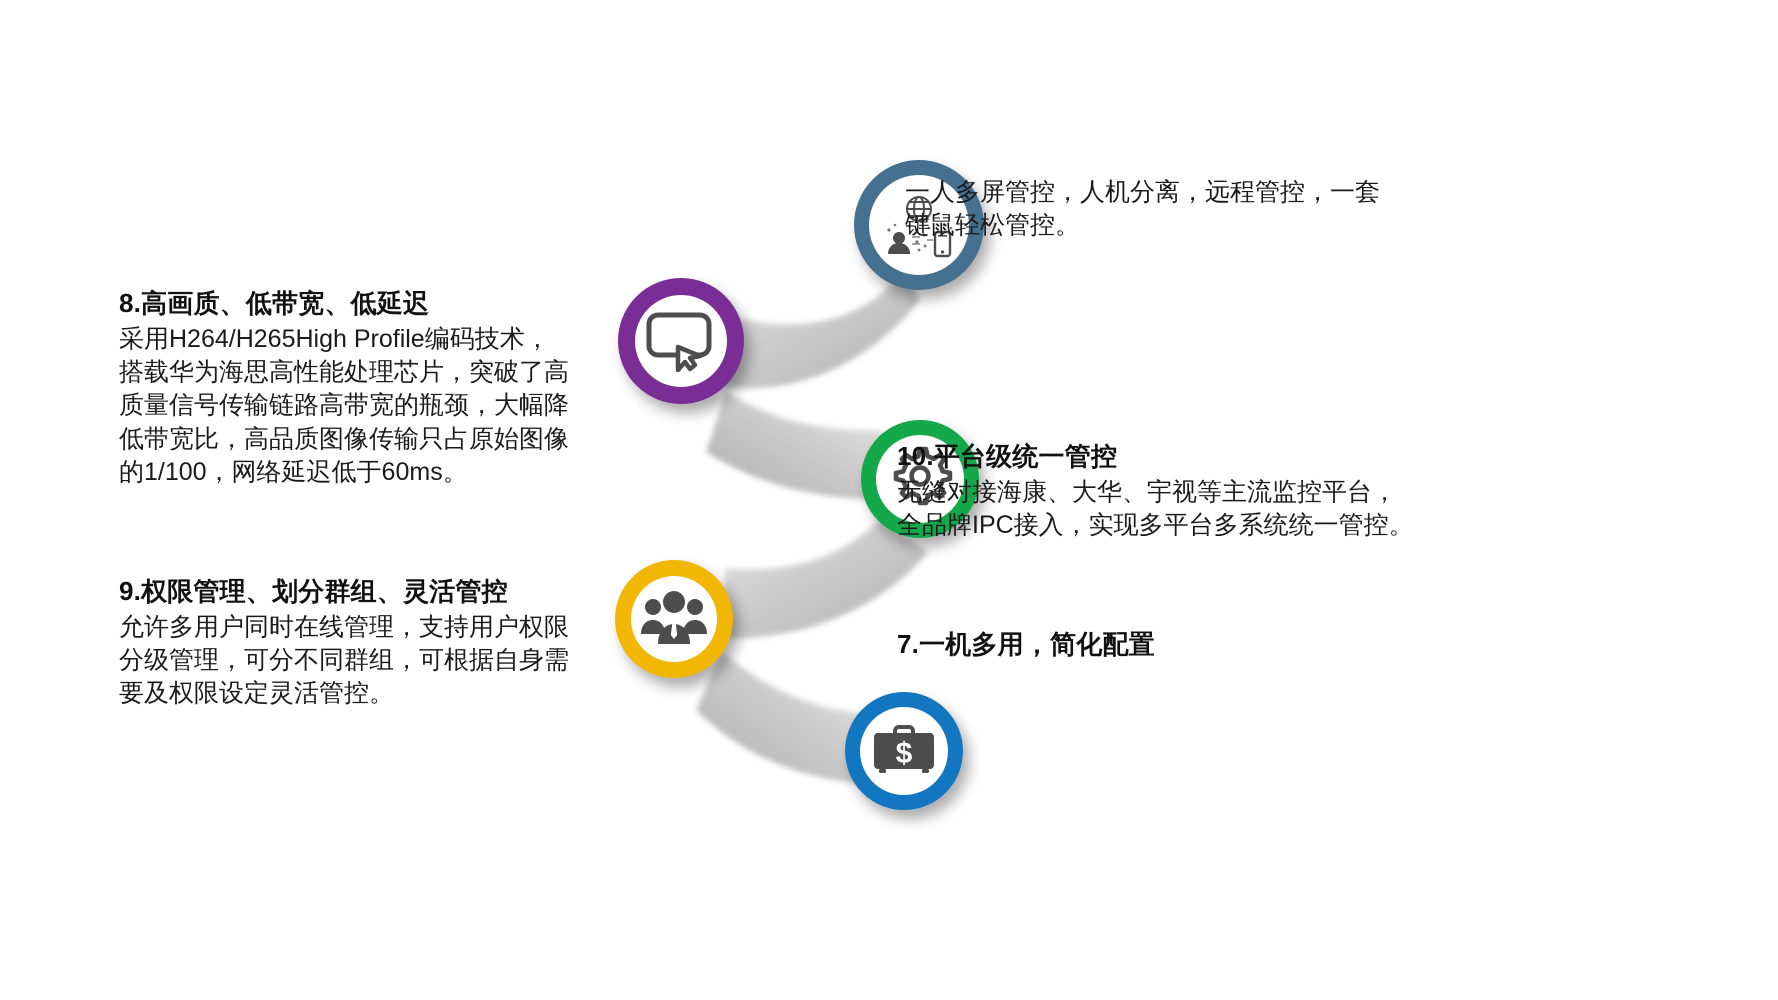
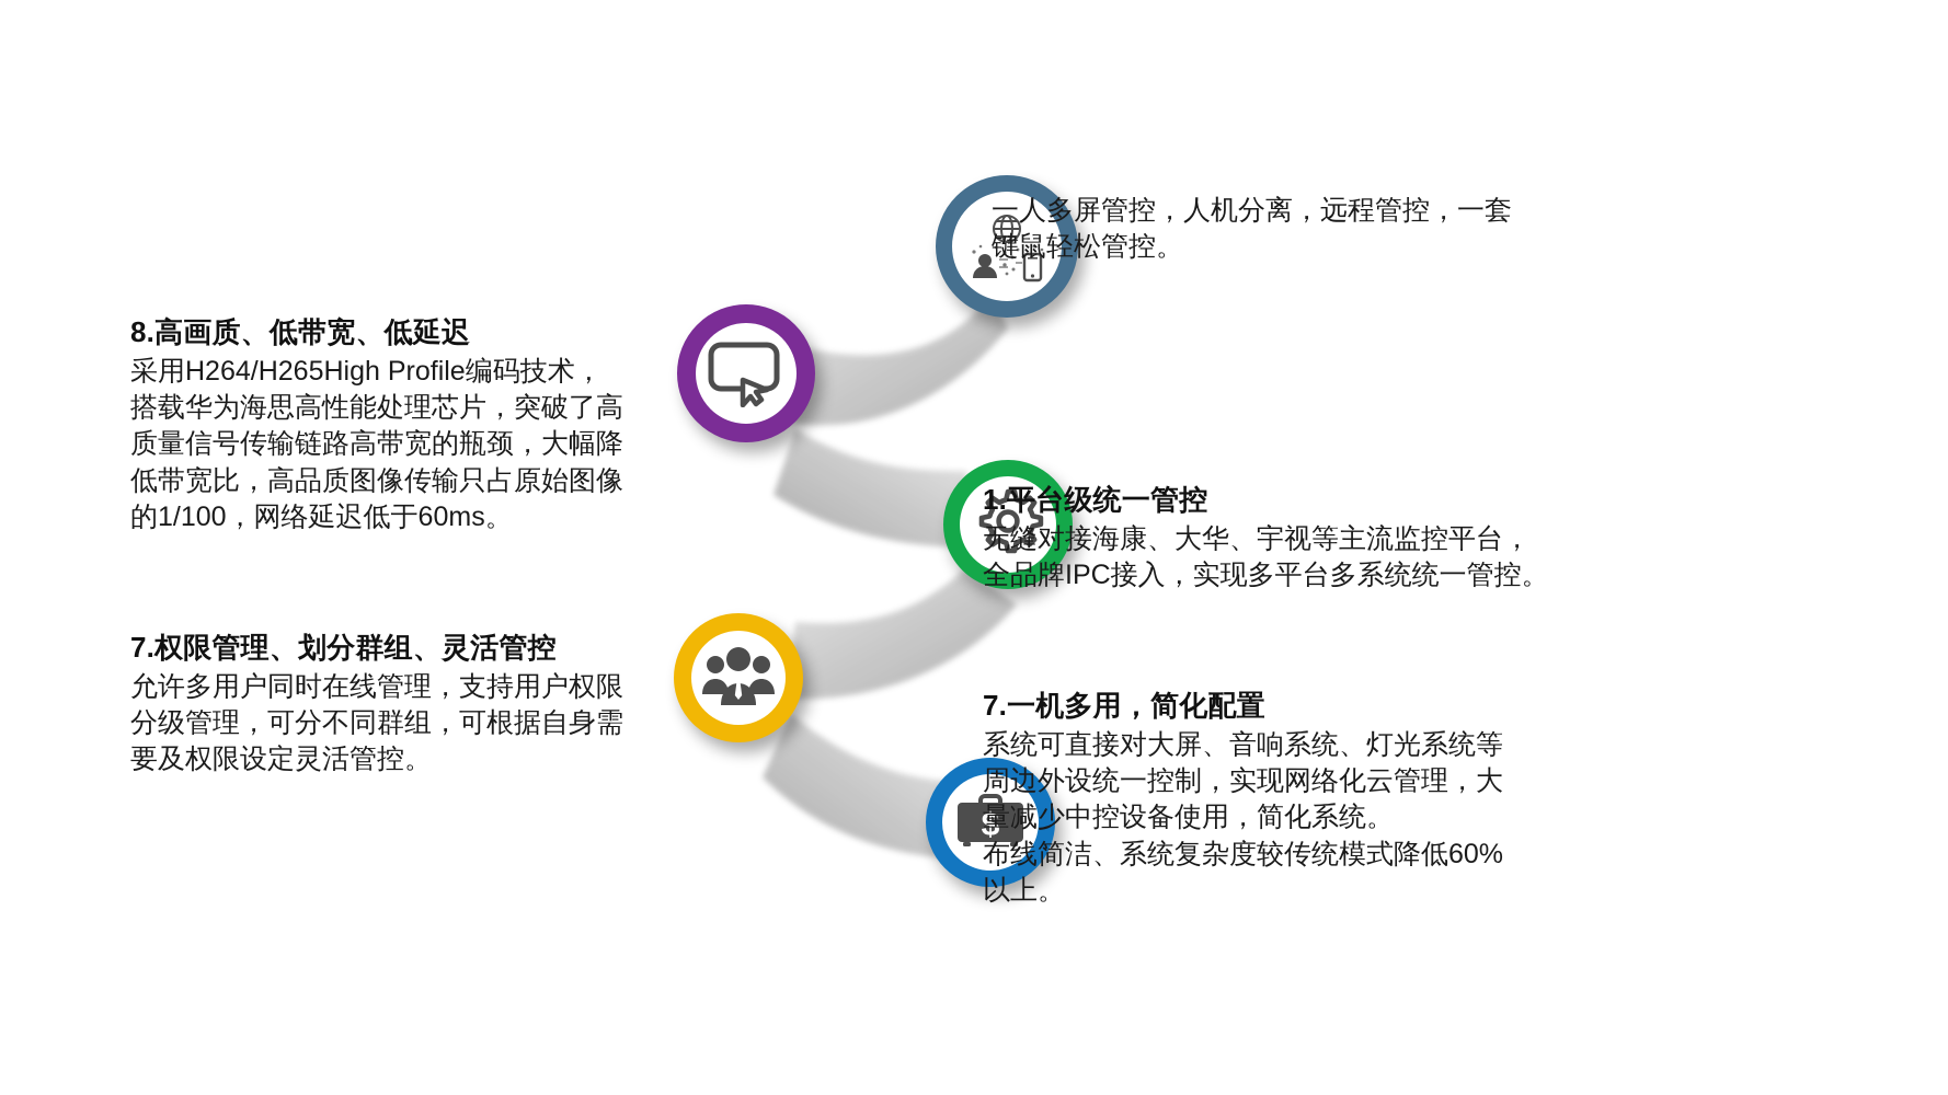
  $
  一人多屏管控，人机分离，远程管控，一套
  键鼠轻松管控。
  8.高画质、低带宽、低延迟
  采用H264/H265High Profile编码技术，
  搭载华为海思高性能处理芯片，突破了高
  质量信号传输链路高带宽的瓶颈，大幅降
  低带宽比，高品质图像传输只占原始图像
  的1/100，网络延迟低于60ms。
- 10.平台级统一管控
+ 1.平台级统一管控
  无缝对接海康、大华、宇视等主流监控平台，
  全品牌IPC接入，实现多平台多系统统一管控。
- 9.权限管理、划分群组、灵活管控
+ 7.权限管理、划分群组、灵活管控
  允许多用户同时在线管理，支持用户权限
  分级管理，可分不同群组，可根据自身需
  要及权限设定灵活管控。
  7.一机多用，简化配置
+ 系统可直接对大屏、音响系统、灯光系统等
+ 周边外设统一控制，实现网络化云管理，大
+ 量减少中控设备使用，简化系统。
+ 布线简洁、系统复杂度较传统模式降低60%
+ 以上。
